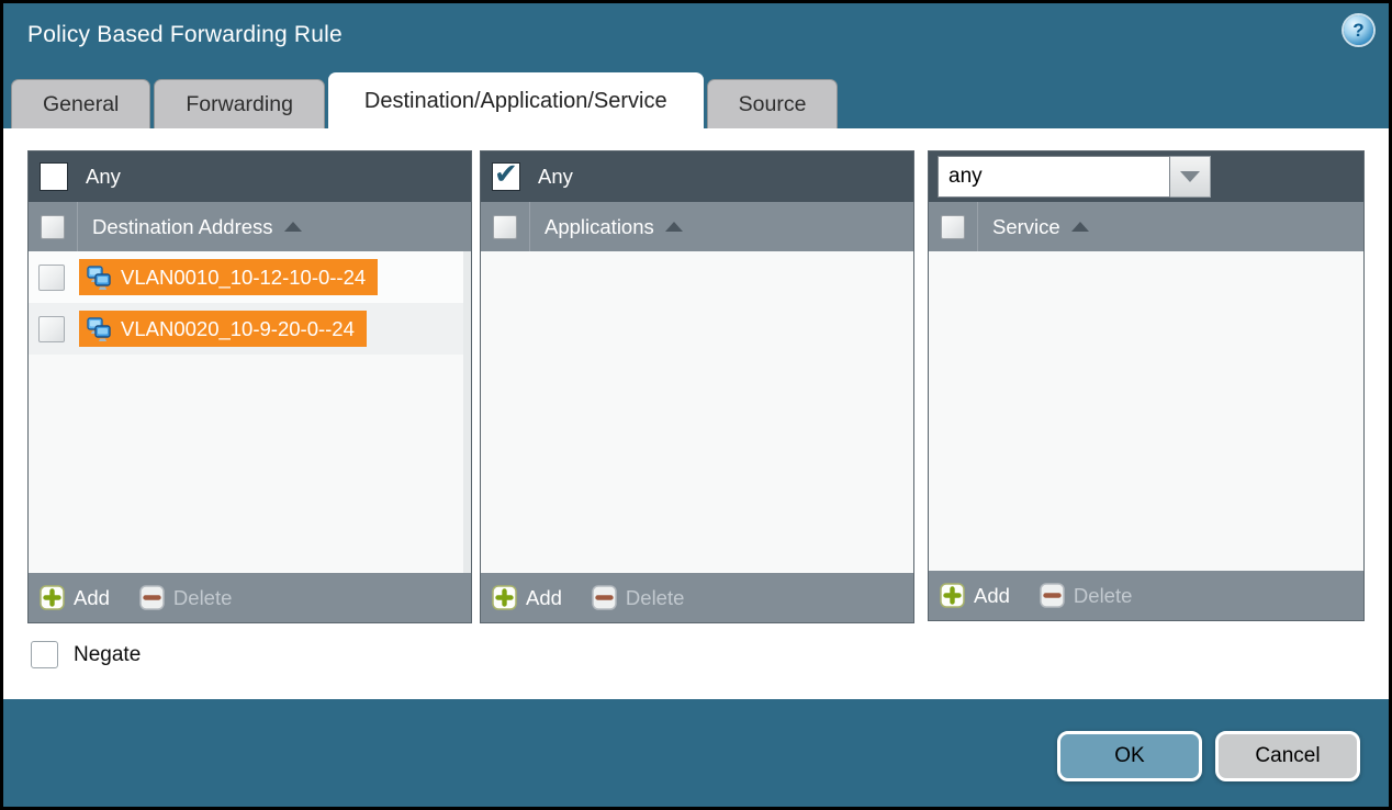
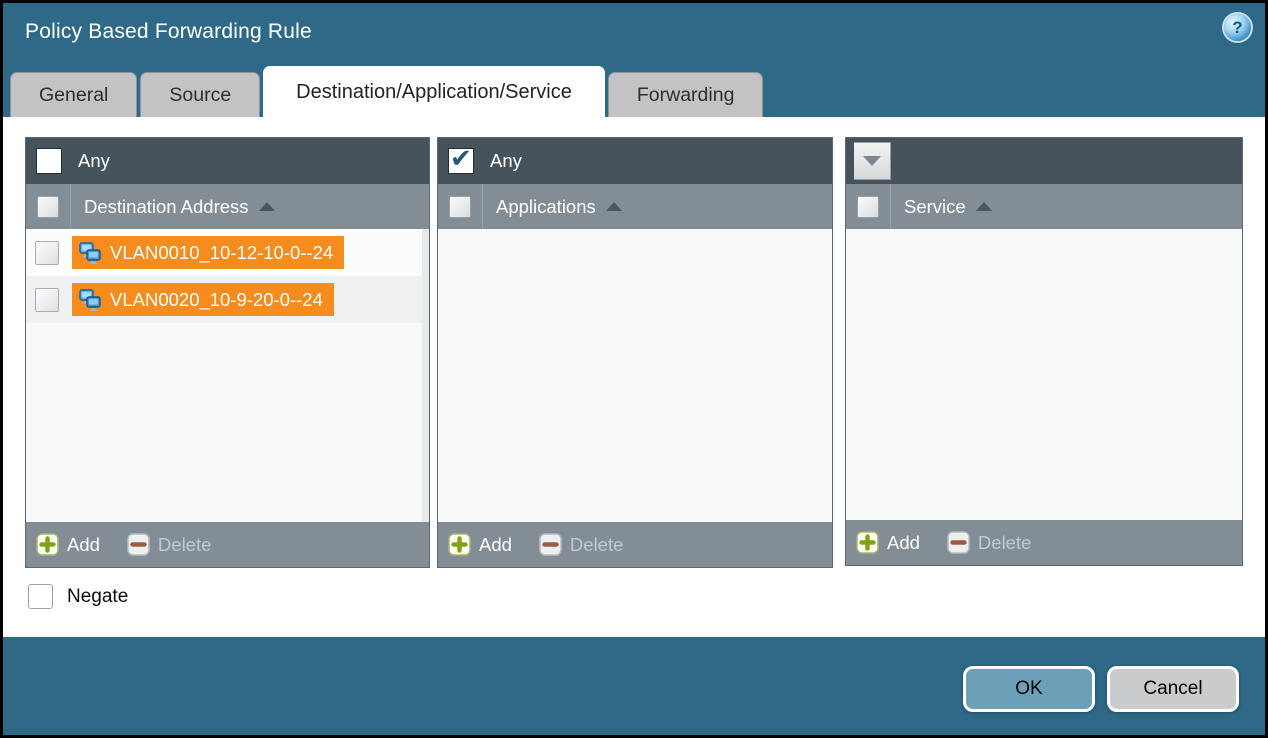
  Policy Based Forwarding Rule
  ?
  General
- Forwarding
+ Source
  Destination/Application/Service
- Source
+ Forwarding
  Any
  Destination Address
  VLAN0010_10-12-10-0--24
  VLAN0020_10-9-20-0--24
  Add
  Delete
  Any
  Applications
  Add
  Delete
- any
  Service
  Add
  Delete
  Negate
  OK
  Cancel
